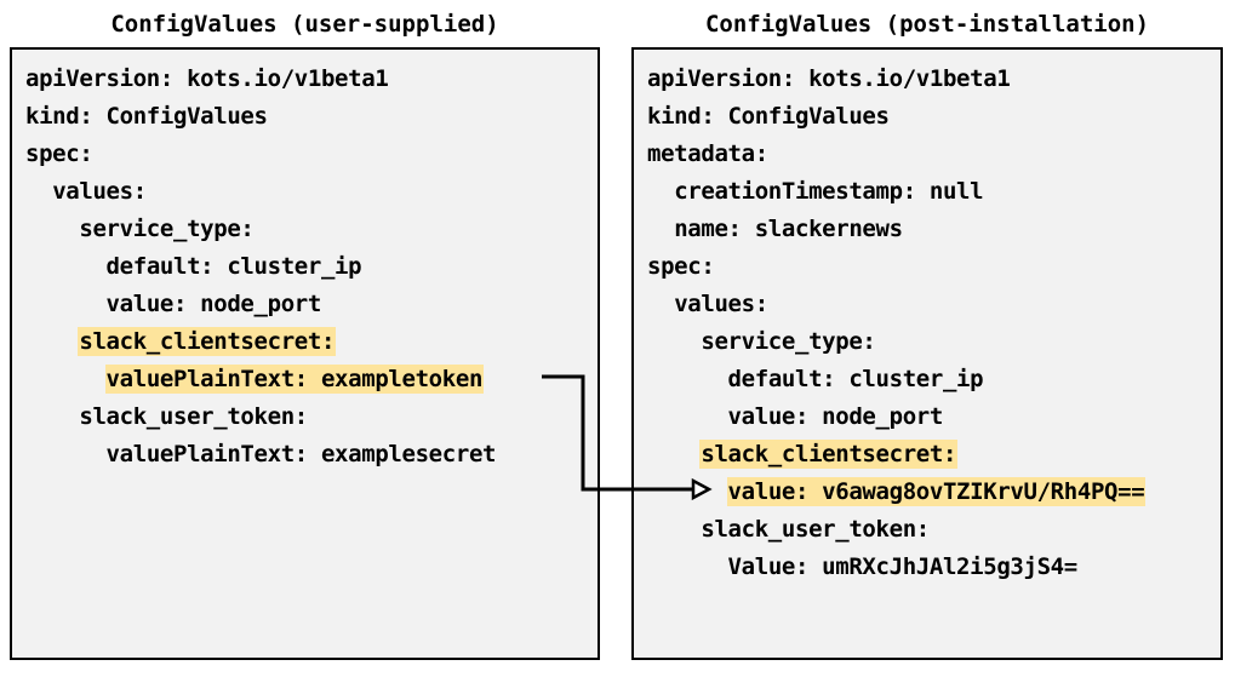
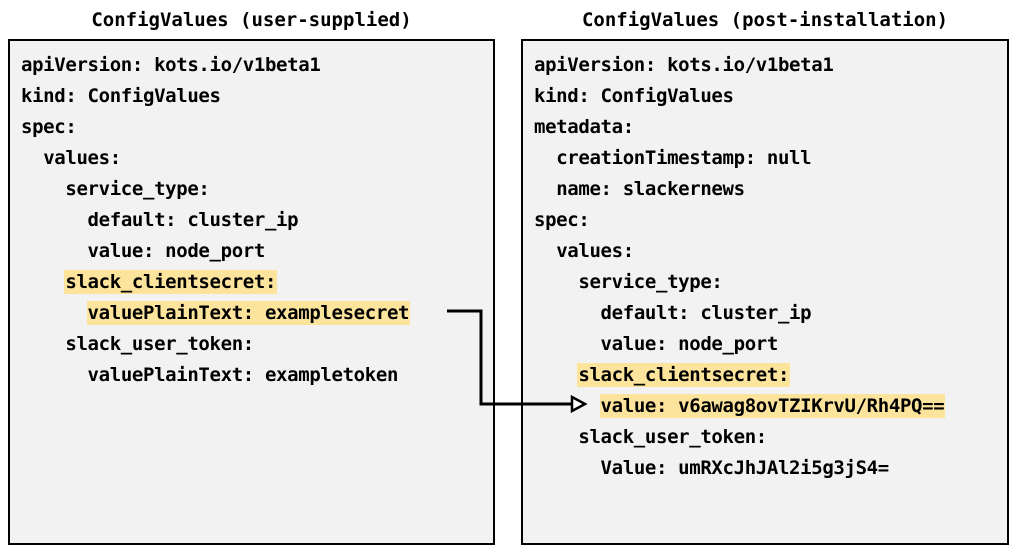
  ConfigValues (user-supplied)
  ConfigValues (post-installation)
  apiVersion: kots.io/v1beta1
  kind: ConfigValues
  spec:
  values:
  service_type:
  default: cluster_ip
  value: node_port
  slack_clientsecret:
- valuePlainText: exampletoken
+ valuePlainText: examplesecret
  slack_user_token:
- valuePlainText: examplesecret
+ valuePlainText: exampletoken
  apiVersion: kots.io/v1beta1
  kind: ConfigValues
  metadata:
  creationTimestamp: null
  name: slackernews
  spec:
  values:
  service_type:
  default: cluster_ip
  value: node_port
  slack_clientsecret:
  value: v6awag8ovTZIKrvU/Rh4PQ==
  slack_user_token:
  Value: umRXcJhJAl2i5g3jS4=
